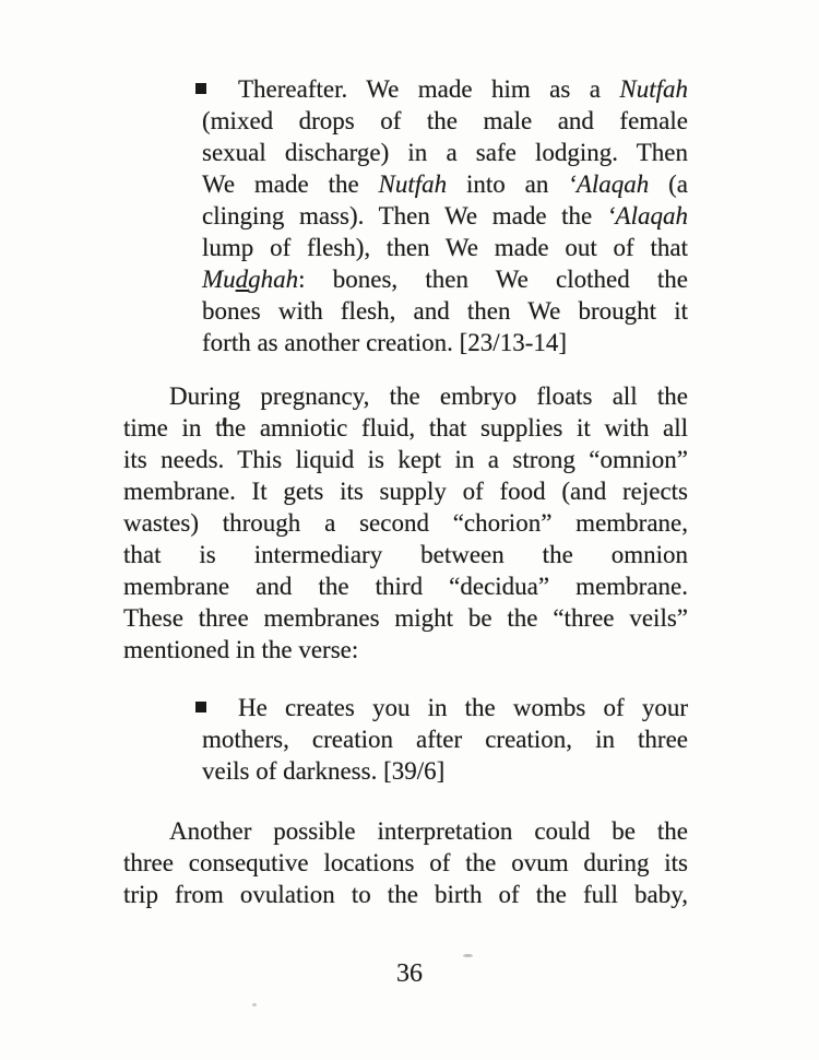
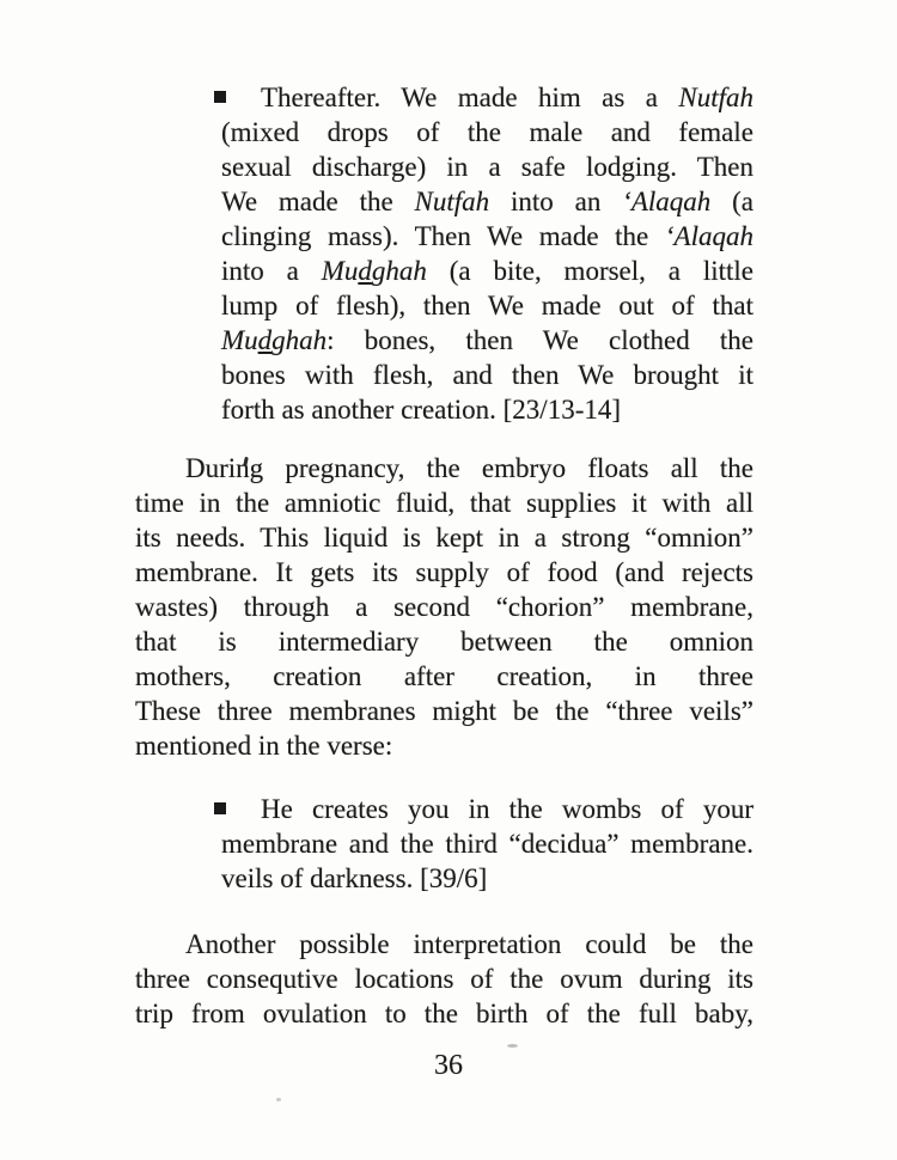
  Thereafter. We made him as a Nutfah
  (mixed drops of the male and female
  sexual discharge) in a safe lodging. Then
  We made the Nutfah into an ‘Alaqah (a
  clinging mass). Then We made the ‘Alaqah
+ into a Mudghah (a bite, morsel, a little
  lump of flesh), then We made out of that
  Mudghah: bones, then We clothed the
  bones with flesh, and then We brought it
  forth as another creation. [23/13-14]
  During pregnancy, the embryo floats all the
  time in the amniotic fluid, that supplies it with all
  its needs. This liquid is kept in a strong “omnion”
  membrane. It gets its supply of food (and rejects
  wastes) through a second “chorion” membrane,
  that is intermediary between the omnion
- membrane and the third “decidua” membrane.
+ mothers, creation after creation, in three
  These three membranes might be the “three veils”
  mentioned in the verse:
  He creates you in the wombs of your
- mothers, creation after creation, in three
+ membrane and the third “decidua” membrane.
  veils of darkness. [39/6]
  Another possible interpretation could be the
  three consequtive locations of the ovum during its
  trip from ovulation to the birth of the full baby,
  36
